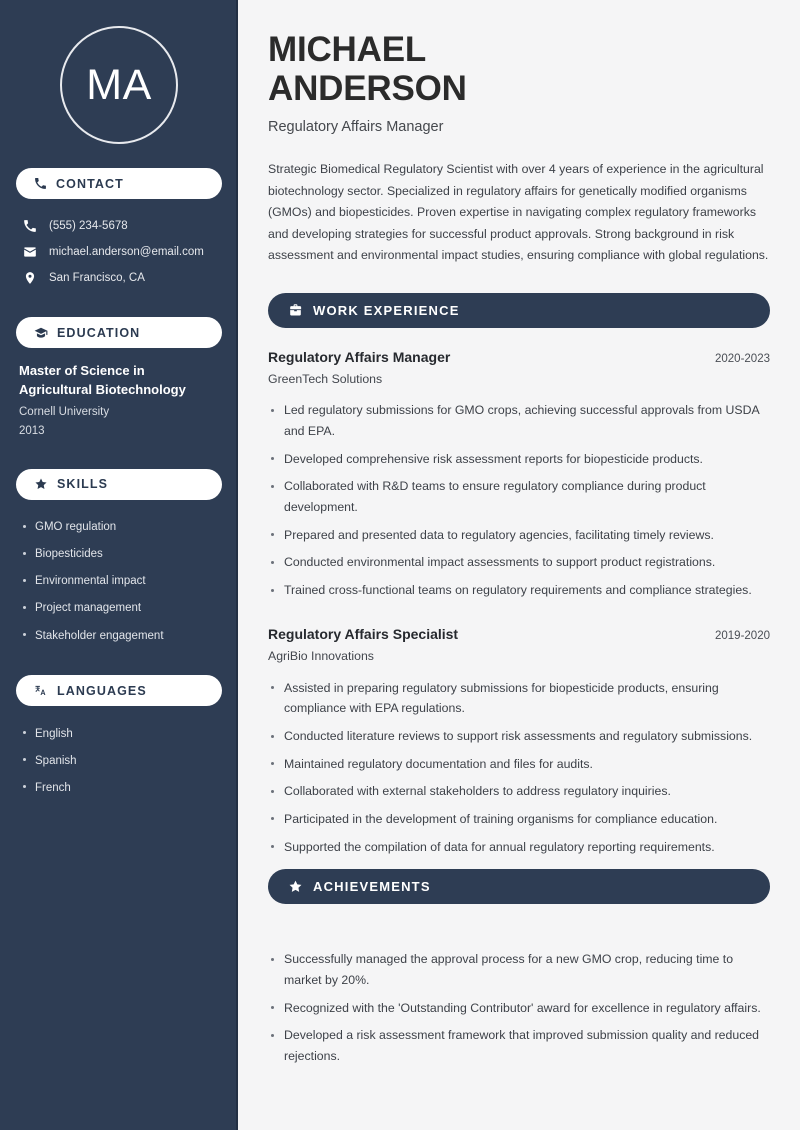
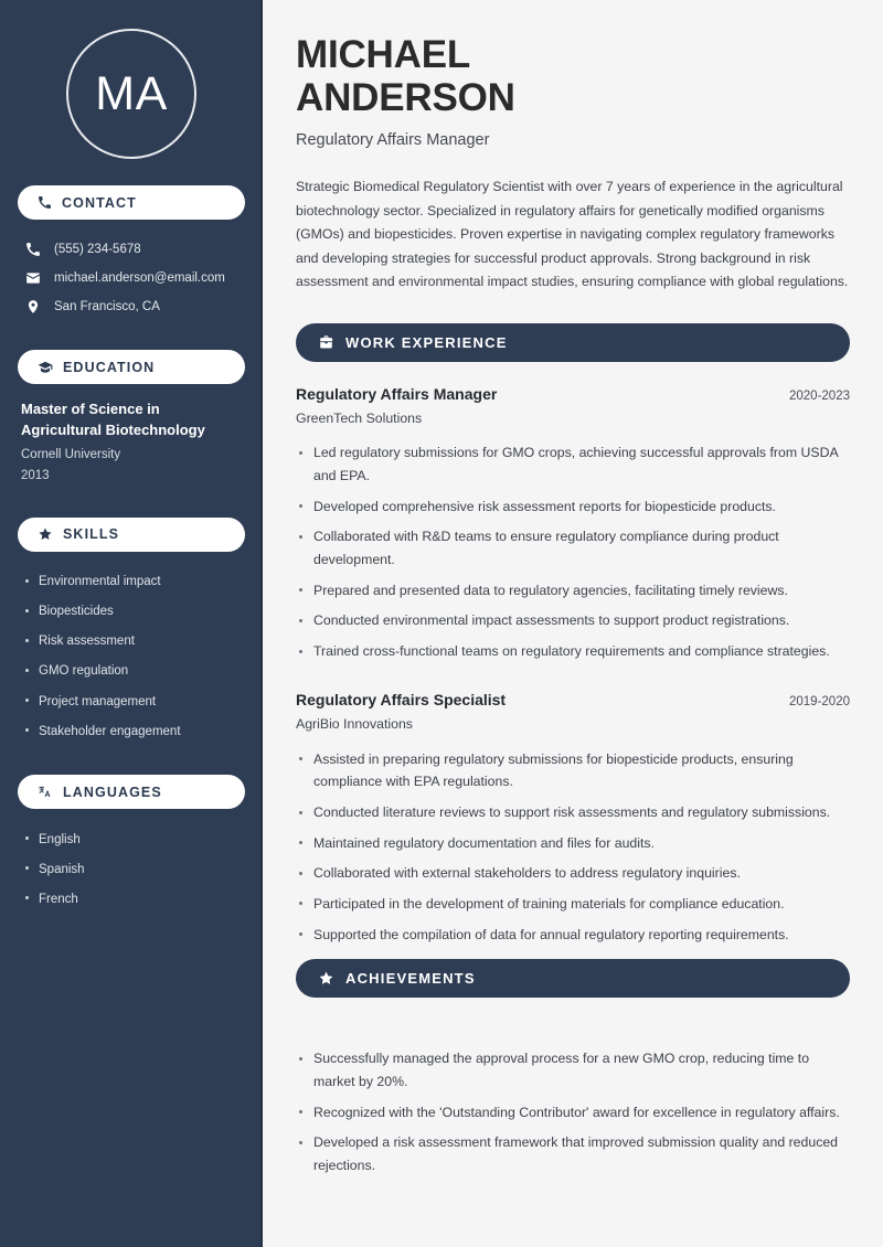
  MA
  CONTACT
  (555) 234-5678
  michael.anderson@email.com
  San Francisco, CA
  EDUCATION
  Master of Science in Agricultural Biotechnology
  Cornell University
  2013
  SKILLS
- GMO regulation
+ Environmental impact
  Biopesticides
+ Risk assessment
- Environmental impact
+ GMO regulation
  Project management
  Stakeholder engagement
  LANGUAGES
  English
  Spanish
  French
  MICHAEL
  ANDERSON
  Regulatory Affairs Manager
- Strategic Biomedical Regulatory Scientist with over 4 years of experience in the agricultural biotechnology sector. Specialized in regulatory affairs for genetically modified organisms (GMOs) and biopesticides. Proven expertise in navigating complex regulatory frameworks and developing strategies for successful product approvals. Strong background in risk assessment and environmental impact studies, ensuring compliance with global regulations.
+ Strategic Biomedical Regulatory Scientist with over 7 years of experience in the agricultural biotechnology sector. Specialized in regulatory affairs for genetically modified organisms (GMOs) and biopesticides. Proven expertise in navigating complex regulatory frameworks and developing strategies for successful product approvals. Strong background in risk assessment and environmental impact studies, ensuring compliance with global regulations.
  WORK EXPERIENCE
  Regulatory Affairs Manager
  2020-2023
  GreenTech Solutions
  Led regulatory submissions for GMO crops, achieving successful approvals from USDA and EPA.
  Developed comprehensive risk assessment reports for biopesticide products.
  Collaborated with R&D teams to ensure regulatory compliance during product development.
  Prepared and presented data to regulatory agencies, facilitating timely reviews.
  Conducted environmental impact assessments to support product registrations.
  Trained cross-functional teams on regulatory requirements and compliance strategies.
  Regulatory Affairs Specialist
  2019-2020
  AgriBio Innovations
  Assisted in preparing regulatory submissions for biopesticide products, ensuring compliance with EPA regulations.
  Conducted literature reviews to support risk assessments and regulatory submissions.
  Maintained regulatory documentation and files for audits.
  Collaborated with external stakeholders to address regulatory inquiries.
- Participated in the development of training organisms for compliance education.
+ Participated in the development of training materials for compliance education.
  Supported the compilation of data for annual regulatory reporting requirements.
  ACHIEVEMENTS
  Successfully managed the approval process for a new GMO crop, reducing time to market by 20%.
  Recognized with the 'Outstanding Contributor' award for excellence in regulatory affairs.
  Developed a risk assessment framework that improved submission quality and reduced rejections.
